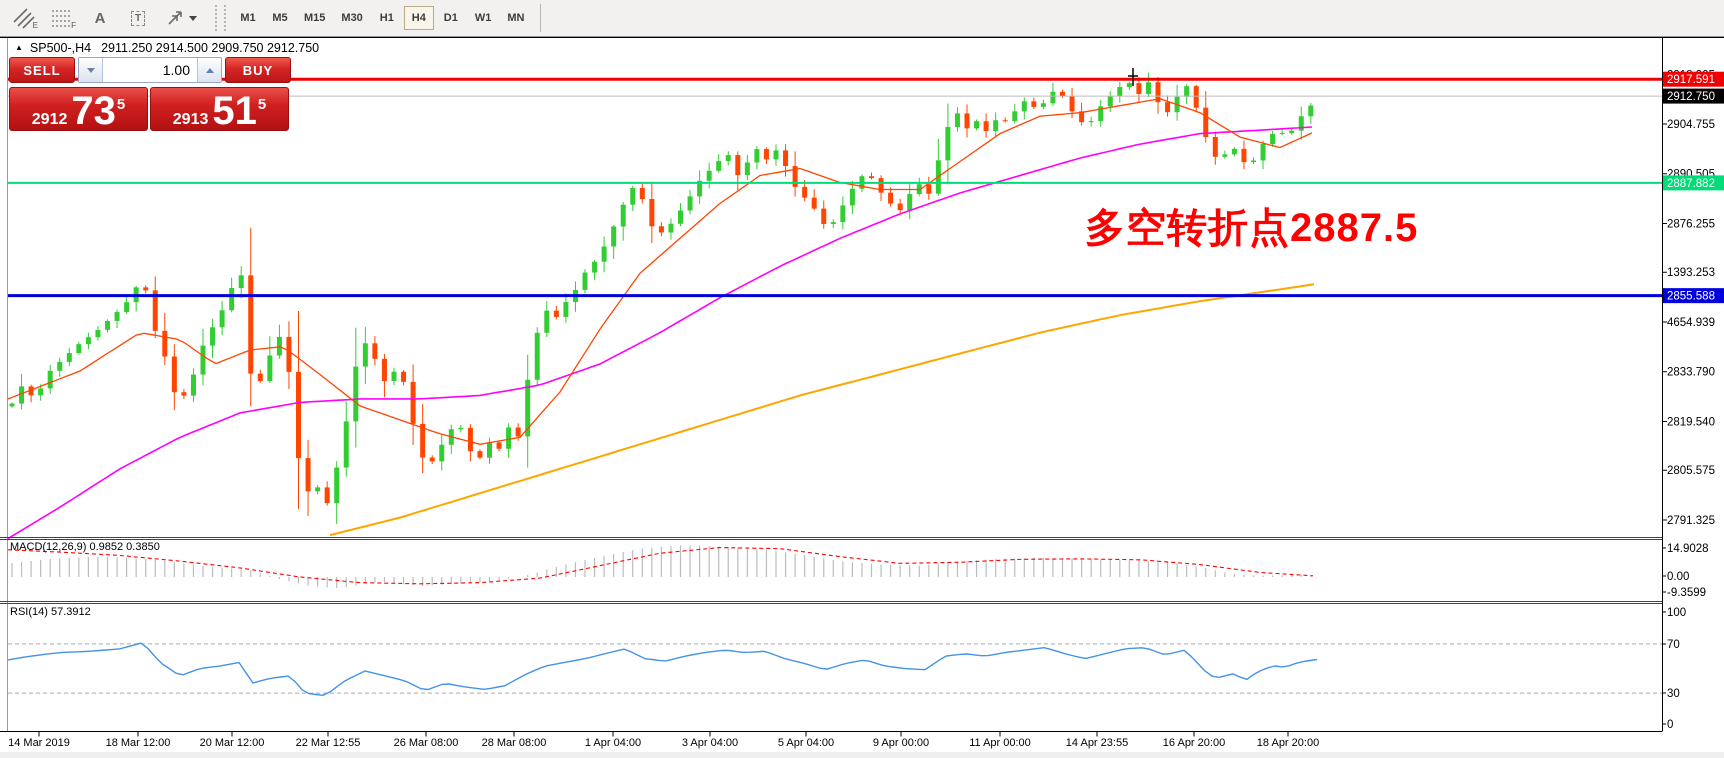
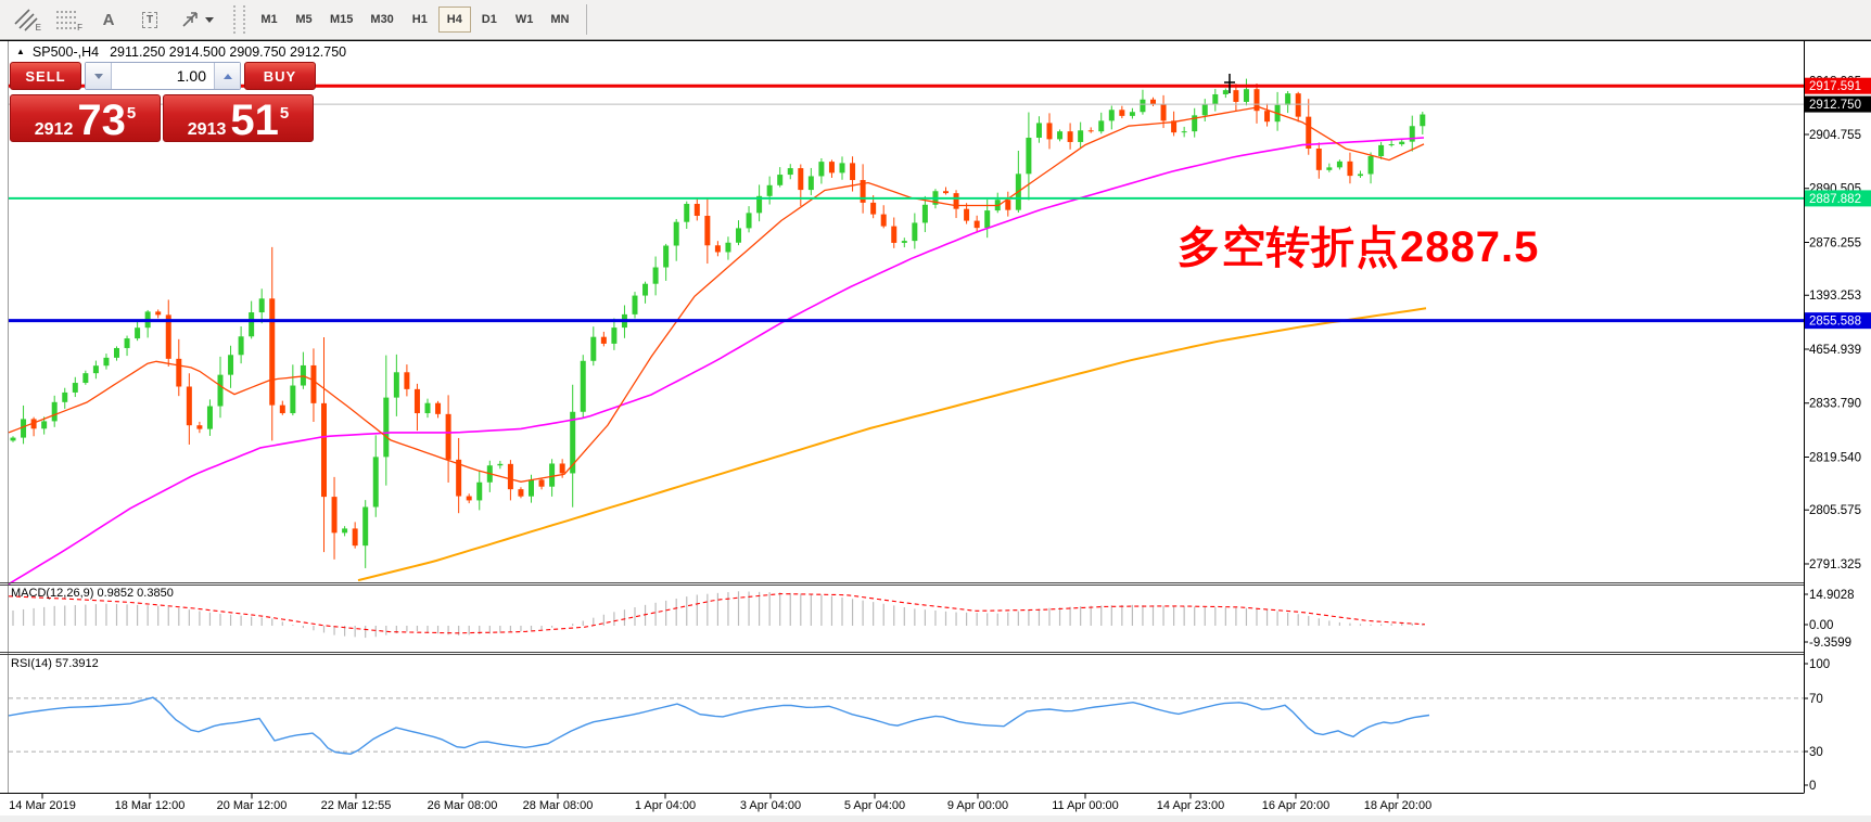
  E
  F
  A
  T
  M1
  M5
  M15
  M30
  H1
  H4
  D1
  W1
  MN
  2904.755
  2890.505
  2876.255
  1393.253
  4654.939
  2833.790
  2819.540
  2805.575
  2791.325
  14.9028
  0.00
  -9.3599
  100
  70
  30
  0
  2917.591
  2912.750
  2887.882
  2855.588
  14 Mar 2019
  18 Mar 12:00
  20 Mar 12:00
  22 Mar 12:55
  26 Mar 08:00
  28 Mar 08:00
  1 Apr 04:00
  3 Apr 04:00
  5 Apr 04:00
  9 Apr 00:00
  11 Apr 00:00
- 14 Apr 23:55
+ 14 Apr 23:00
  16 Apr 20:00
  18 Apr 20:00
  ▲ SP500-,H4 2911.250 2914.500 2909.750 2912.750
  SELL
  1.00
  BUY
  2912
  73
  5
  2913
  51
  5
  MACD(12,26,9) 0.9852 0.3850
  RSI(14) 57.3912
  多空转折点2887.5
